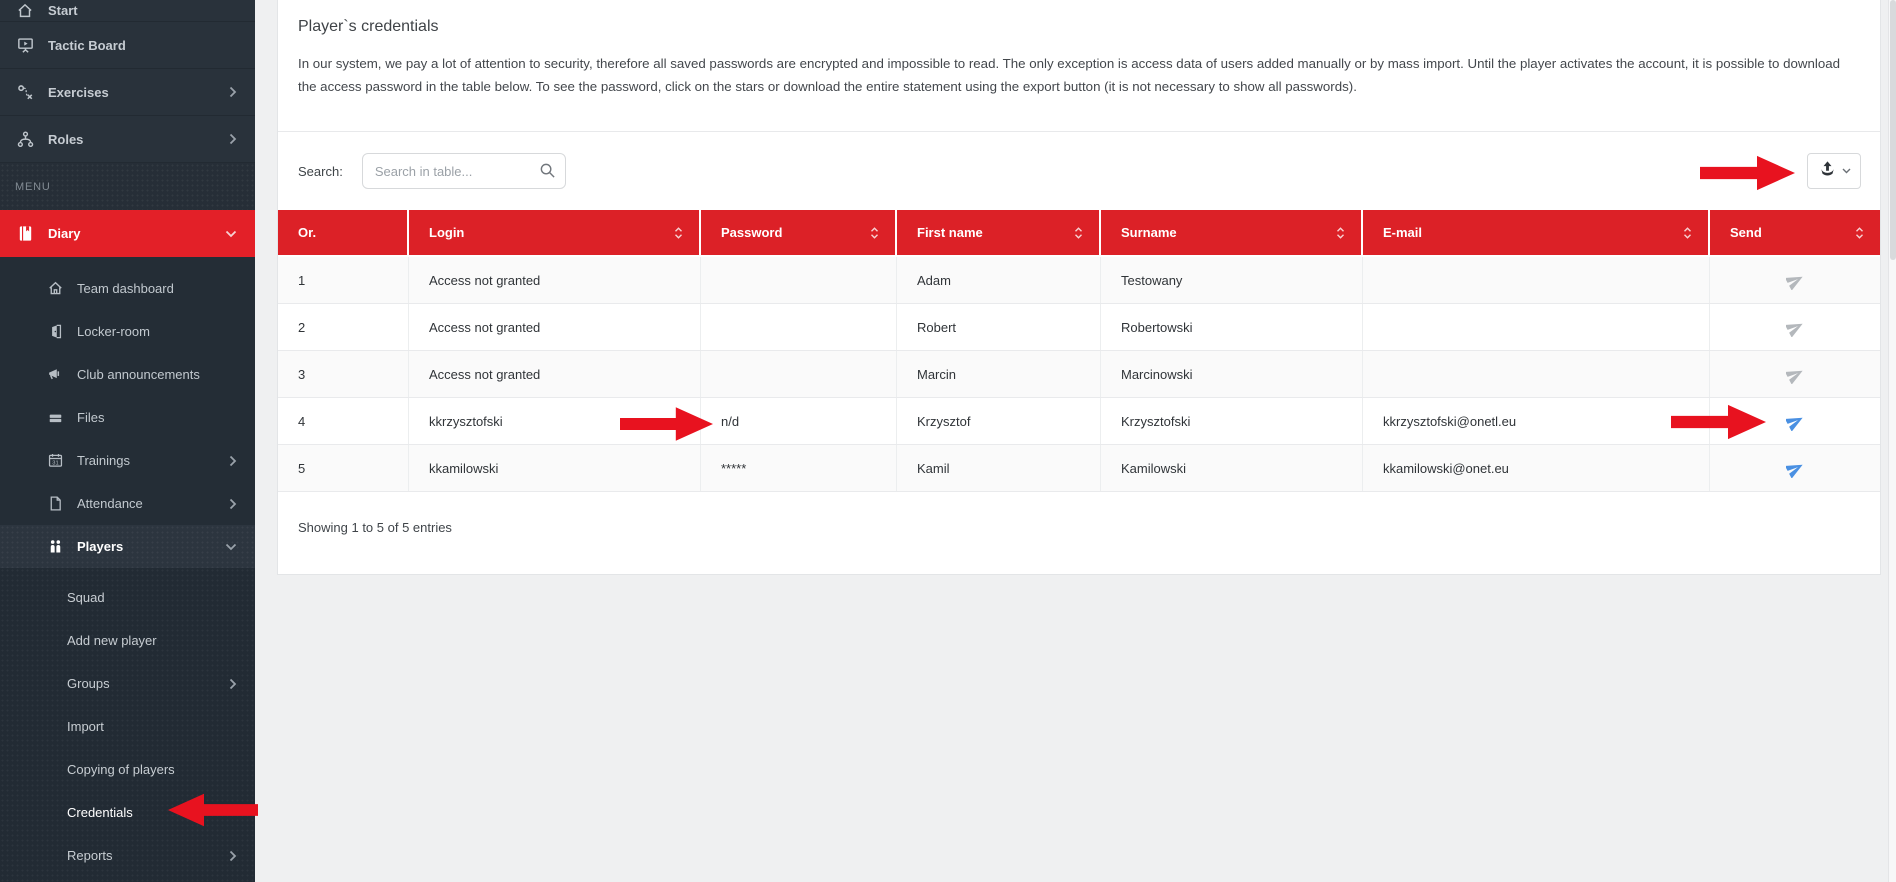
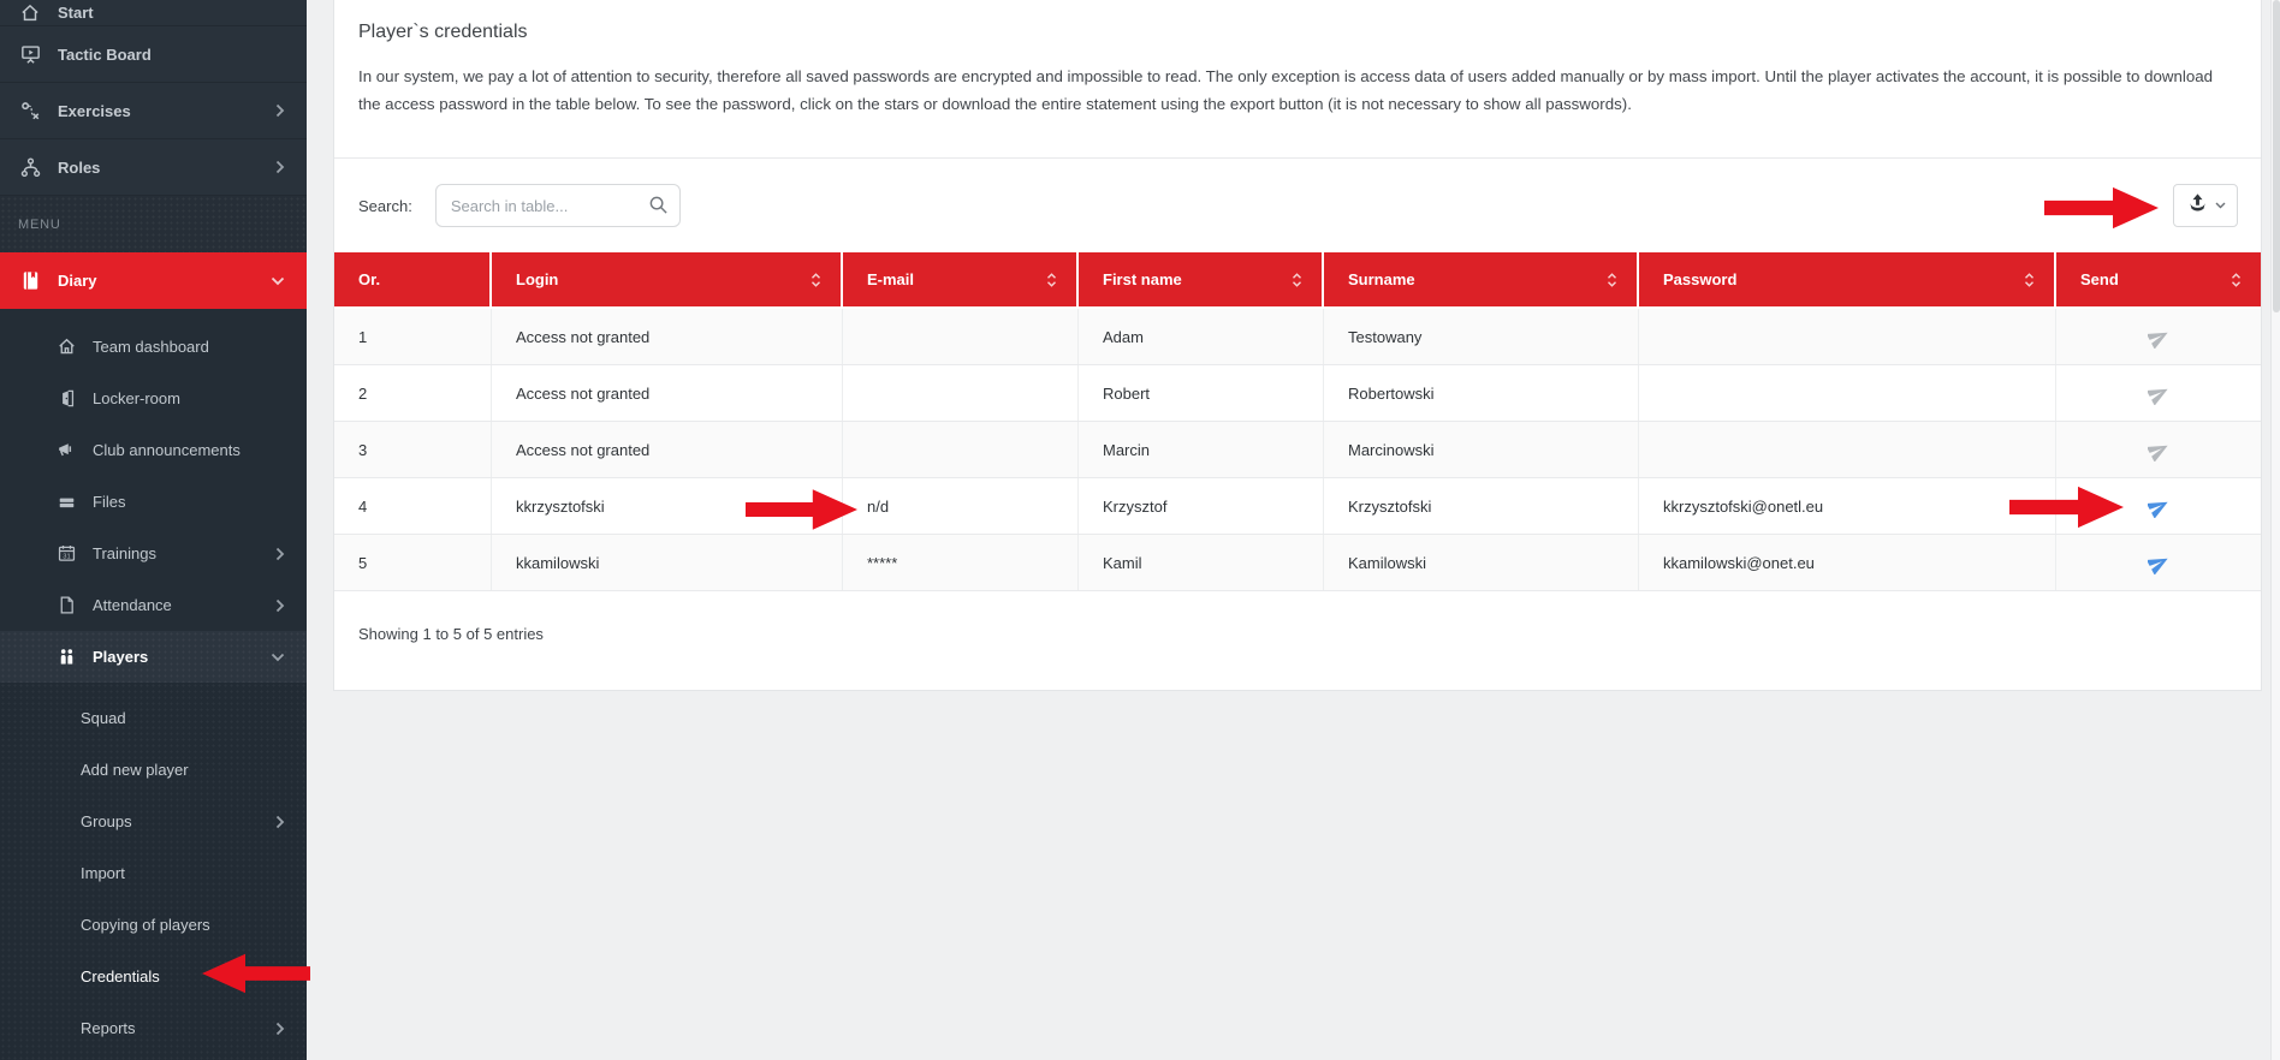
  Start
  Tactic Board
  Exercises
  Roles
  MENU
  Diary
  Team dashboard
  Locker-room
  Club announcements
  Files
  Trainings
  Attendance
  Players
  Squad
  Add new player
  Groups
  Import
  Copying of players
  Credentials
  Reports
  Player`s credentials
  In our system, we pay a lot of attention to security, therefore all saved passwords are encrypted and impossible to read. The only exception is access data of users added manually or by mass import. Until the player activates the account, it is possible to download the access password in the table below. To see the password, click on the stars or download the entire statement using the export button (it is not necessary to show all passwords).
  Search:
  Search in table...
  Or.
  Login
- Password
+ E-mail
  First name
  Surname
- E-mail
+ Password
  Send
  1
  Access not granted
  Adam
  Testowany
  2
  Access not granted
  Robert
  Robertowski
  3
  Access not granted
  Marcin
  Marcinowski
  4
  kkrzysztofski
  n/d
  Krzysztof
  Krzysztofski
  kkrzysztofski@onetl.eu
  5
  kkamilowski
  *****
  Kamil
  Kamilowski
  kkamilowski@onet.eu
  Showing 1 to 5 of 5 entries
